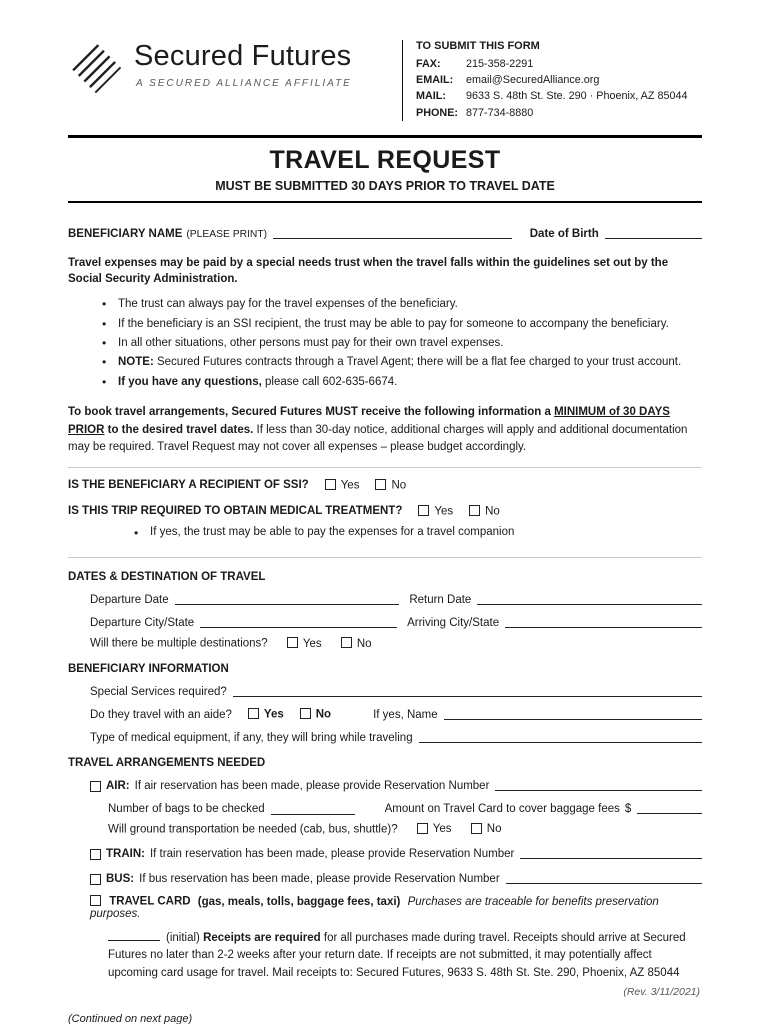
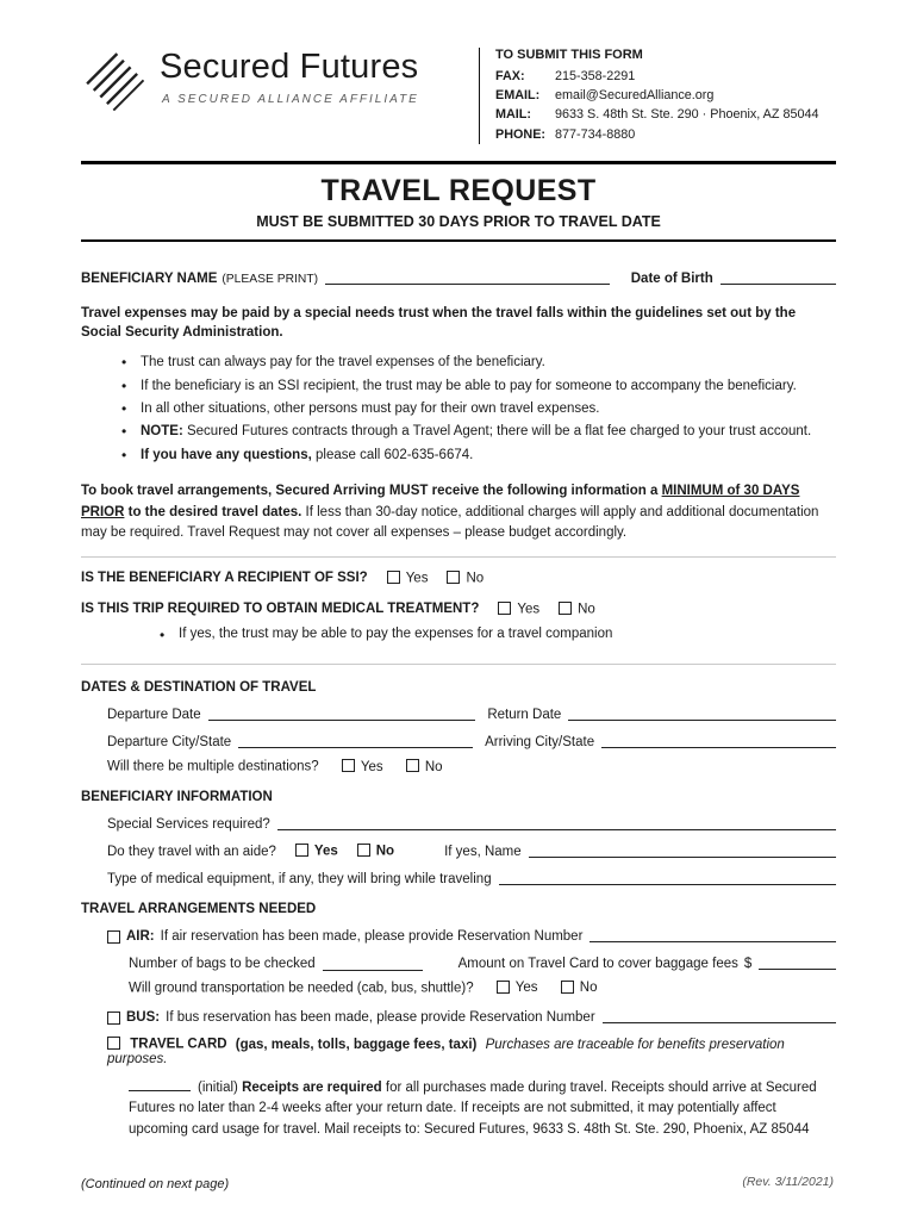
  Secured Futures
  A SECURED ALLIANCE AFFILIATE
  TO SUBMIT THIS FORM
  FAX:
  215-358-2291
  EMAIL:
  email@SecuredAlliance.org
  MAIL:
  9633 S. 48th St. Ste. 290 · Phoenix, AZ 85044
  PHONE:
  877-734-8880
  TRAVEL REQUEST
  MUST BE SUBMITTED 30 DAYS PRIOR TO TRAVEL DATE
  BENEFICIARY NAME
  (PLEASE PRINT)
  Date of Birth
  Travel expenses may be paid by a special needs trust when the travel falls within the guidelines set out by the Social Security Administration.
  The trust can always pay for the travel expenses of the beneficiary.
  If the beneficiary is an SSI recipient, the trust may be able to pay for someone to accompany the beneficiary.
  In all other situations, other persons must pay for their own travel expenses.
  NOTE: Secured Futures contracts through a Travel Agent; there will be a flat fee charged to your trust account.
  If you have any questions, please call 602-635-6674.
- To book travel arrangements, Secured Futures MUST receive the following information a MINIMUM of 30 DAYS PRIOR to the desired travel dates. If less than 30-day notice, additional charges will apply and additional documentation may be required. Travel Request may not cover all expenses – please budget accordingly.
+ To book travel arrangements, Secured Arriving MUST receive the following information a MINIMUM of 30 DAYS PRIOR to the desired travel dates. If less than 30-day notice, additional charges will apply and additional documentation may be required. Travel Request may not cover all expenses – please budget accordingly.
  IS THE BENEFICIARY A RECIPIENT OF SSI?
  Yes
  No
  IS THIS TRIP REQUIRED TO OBTAIN MEDICAL TREATMENT?
  Yes
  No
  If yes, the trust may be able to pay the expenses for a travel companion
  DATES & DESTINATION OF TRAVEL
  Departure Date
  Return Date
  Departure City/State
  Arriving City/State
  Will there be multiple destinations? Yes No
  BENEFICIARY INFORMATION
  Special Services required?
  Do they travel with an aide?
  Yes
  No
  If yes, Name
  Type of medical equipment, if any, they will bring while traveling
  TRAVEL ARRANGEMENTS NEEDED
  AIR:
  If air reservation has been made, please provide Reservation Number
  Number of bags to be checked
  Amount on Travel Card to cover baggage fees
  $
  Will ground transportation be needed (cab, bus, shuttle)? Yes No
- TRAIN:
- If train reservation has been made, please provide Reservation Number
  BUS:
  If bus reservation has been made, please provide Reservation Number
  TRAVEL CARD (gas, meals, tolls, baggage fees, taxi) Purchases are traceable for benefits preservation purposes.
- (initial) Receipts are required for all purchases made during travel. Receipts should arrive at Secured Futures no later than 2-2 weeks after your return date. If receipts are not submitted, it may potentially affect upcoming card usage for travel. Mail receipts to: Secured Futures, 9633 S. 48th St. Ste. 290, Phoenix, AZ 85044
+ (initial) Receipts are required for all purchases made during travel. Receipts should arrive at Secured Futures no later than 2-4 weeks after your return date. If receipts are not submitted, it may potentially affect upcoming card usage for travel. Mail receipts to: Secured Futures, 9633 S. 48th St. Ste. 290, Phoenix, AZ 85044
  (Continued on next page)
  (Rev. 3/11/2021)
